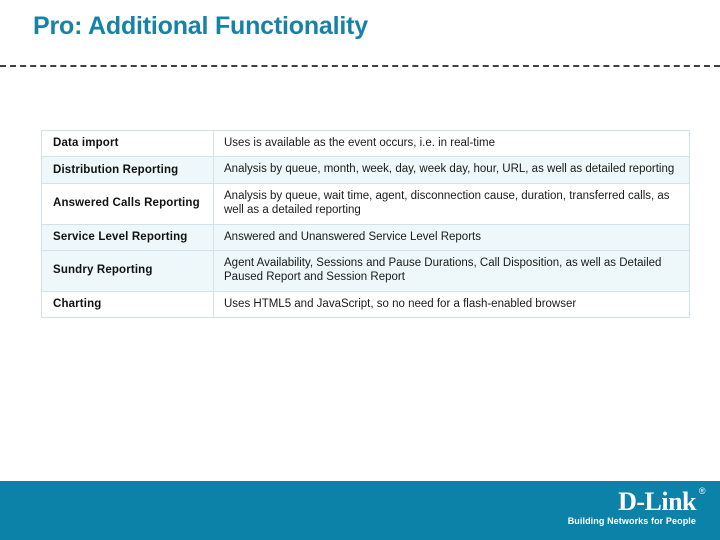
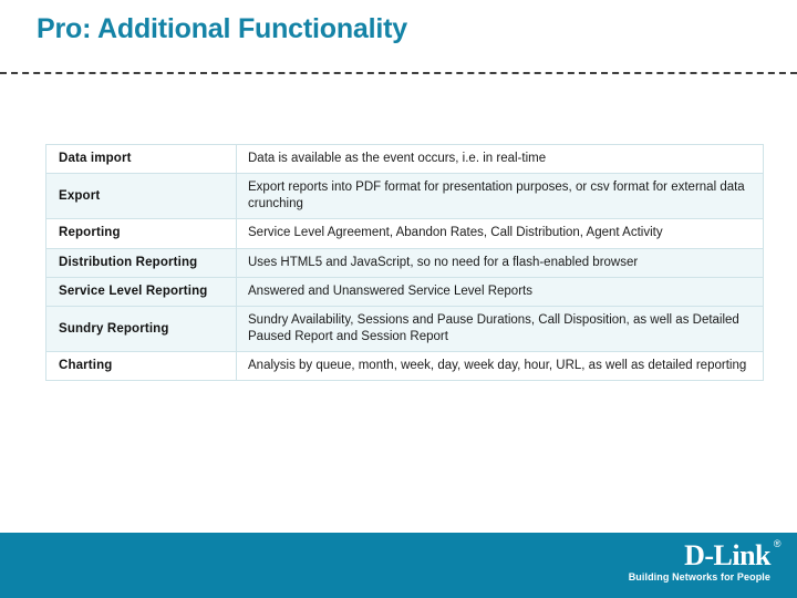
  Pro: Additional Functionality
- Data import	Uses is available as the event occurs, i.e. in real-time
+ Data import	Data is available as the event occurs, i.e. in real-time
+ Export	Export reports into PDF format for presentation purposes, or csv format for external data crunching
+ Reporting	Service Level Agreement, Abandon Rates, Call Distribution, Agent Activity
- Distribution Reporting	Analysis by queue, month, week, day, week day, hour, URL, as well as detailed reporting
+ Distribution Reporting	Uses HTML5 and JavaScript, so no need for a flash-enabled browser
- Answered Calls Reporting	Analysis by queue, wait time, agent, disconnection cause, duration, transferred calls, as well as a detailed reporting
  Service Level Reporting	Answered and Unanswered Service Level Reports
- Sundry Reporting	Agent Availability, Sessions and Pause Durations, Call Disposition, as well as Detailed Paused Report and Session Report
+ Sundry Reporting	Sundry Availability, Sessions and Pause Durations, Call Disposition, as well as Detailed Paused Report and Session Report
- Charting	Uses HTML5 and JavaScript, so no need for a flash-enabled browser
+ Charting	Analysis by queue, month, week, day, week day, hour, URL, as well as detailed reporting
  D-Link
  ®
  Building Networks for People
